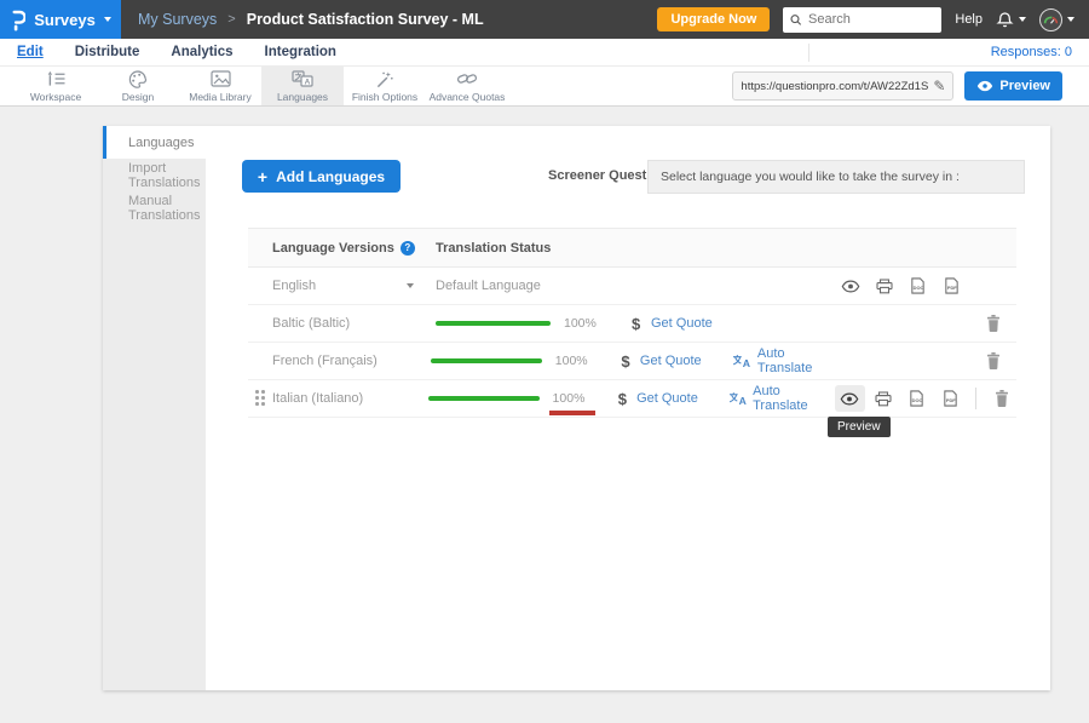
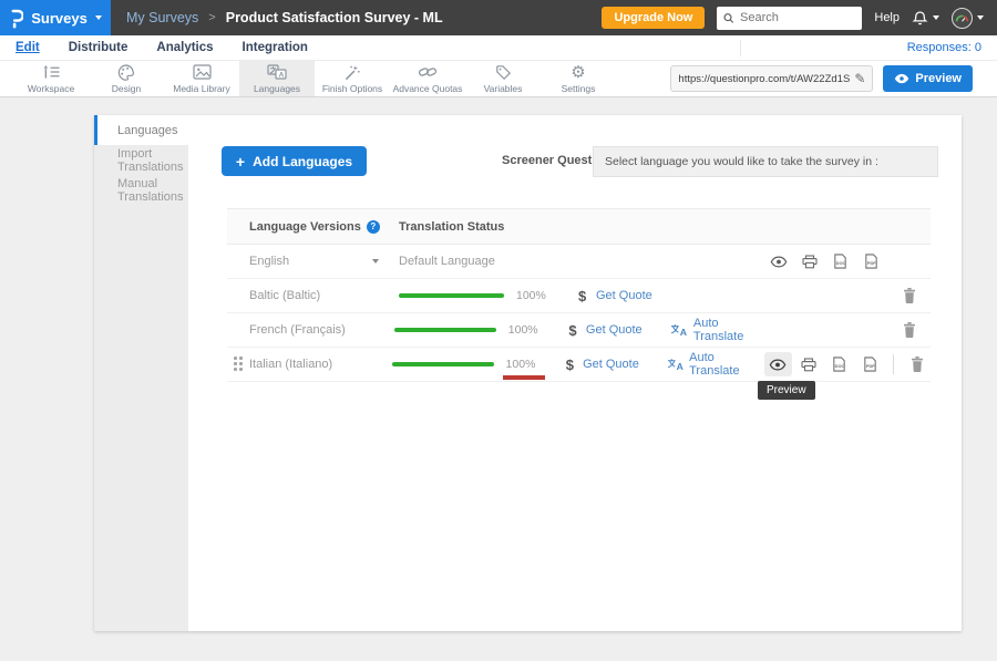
  Surveys
  My Surveys
  >
  Product Satisfaction Survey - ML
  Upgrade Now
  Search
  Help
  Edit
  Distribute
  Analytics
  Integration
  Responses: 0
  Workspace
  Design
  Media Library
  Languages
  Finish Options
  Advance Quotas
+ Variables
+ ⚙
+ Settings
  https://questionpro.com/t/AW22Zd1S
  ✎
  Preview
  Languages
  Import Translations
  Manual Translations
  +
  Add Languages
  Screener Quest
  Select language you would like to take the survey in :
  Language Versions
  ?
  Translation Status
  English
  Default Language
  Baltic (Baltic)
  100%
  $
  Get Quote
  French (Français)
  100%
  $
  Get Quote
  A
  Auto Translate
  Italian (Italiano)
  100%
  $
  Get Quote
  A
  Auto Translate
  Preview
